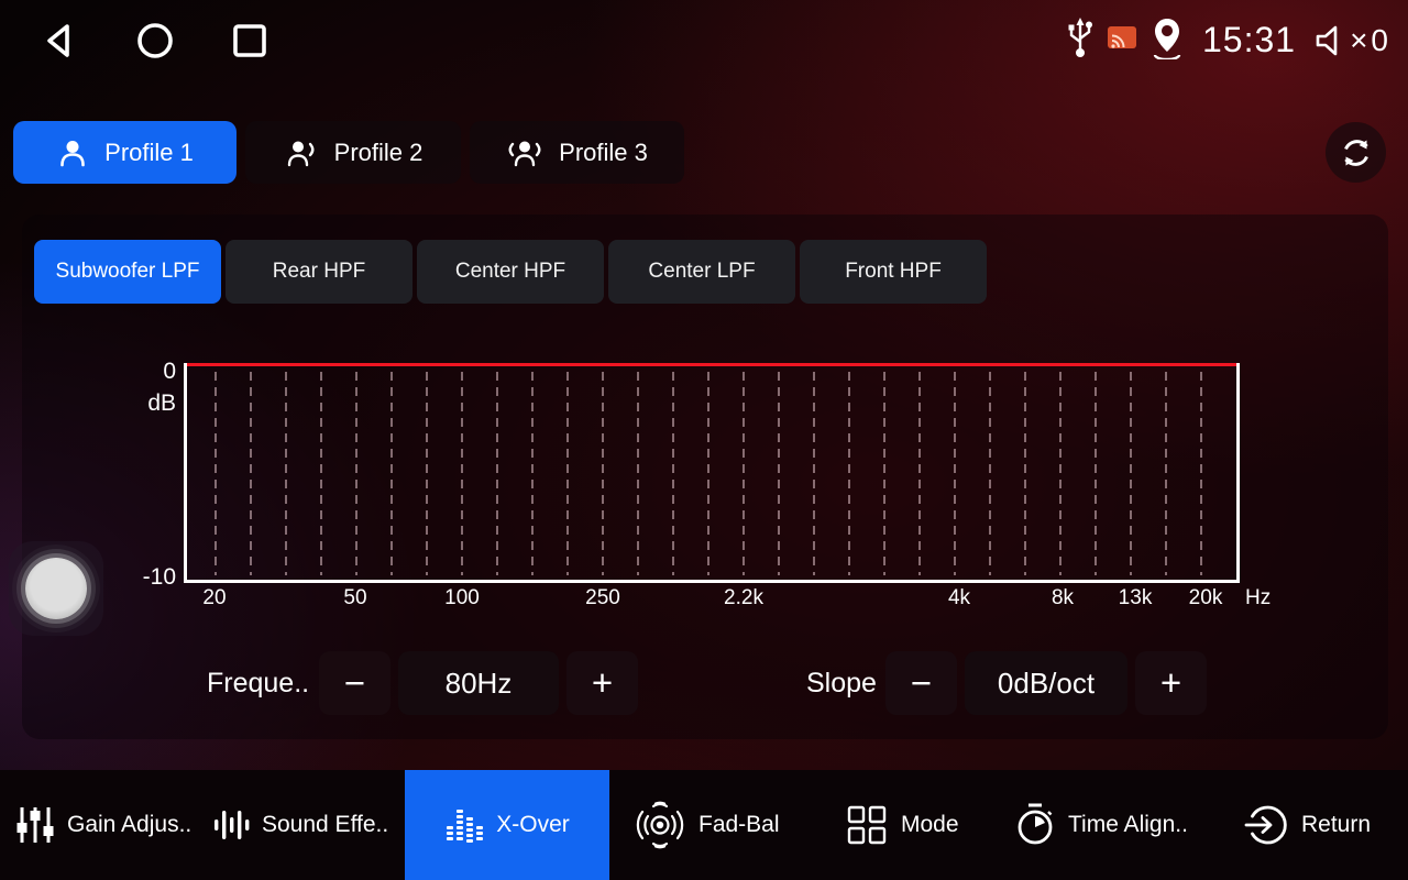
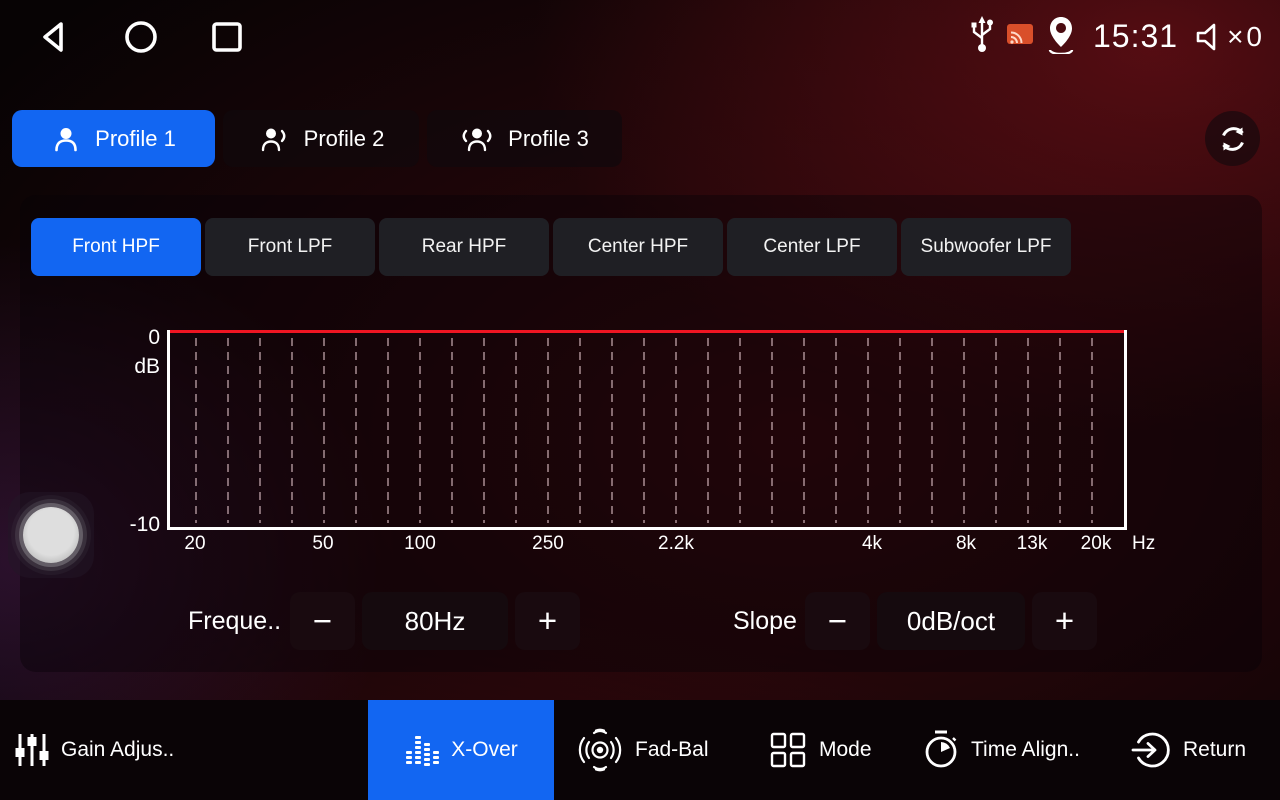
  15:31
  ×
  0
  Profile 1
  Profile 2
  Profile 3
- Subwoofer LPF
+ Front HPF
+ Front LPF
  Rear HPF
  Center HPF
  Center LPF
- Front HPF
+ Subwoofer LPF
  0
  dB
  -10
  20
  50
  100
  250
  2.2k
  4k
  8k
  13k
  20k
  Hz
  Freque..
  −
  80Hz
  +
  Slope
  −
  0dB/oct
  +
  Gain Adjus..
- Sound Effe..
  X-Over
  Fad-Bal
  Mode
  Time Align..
  Return
